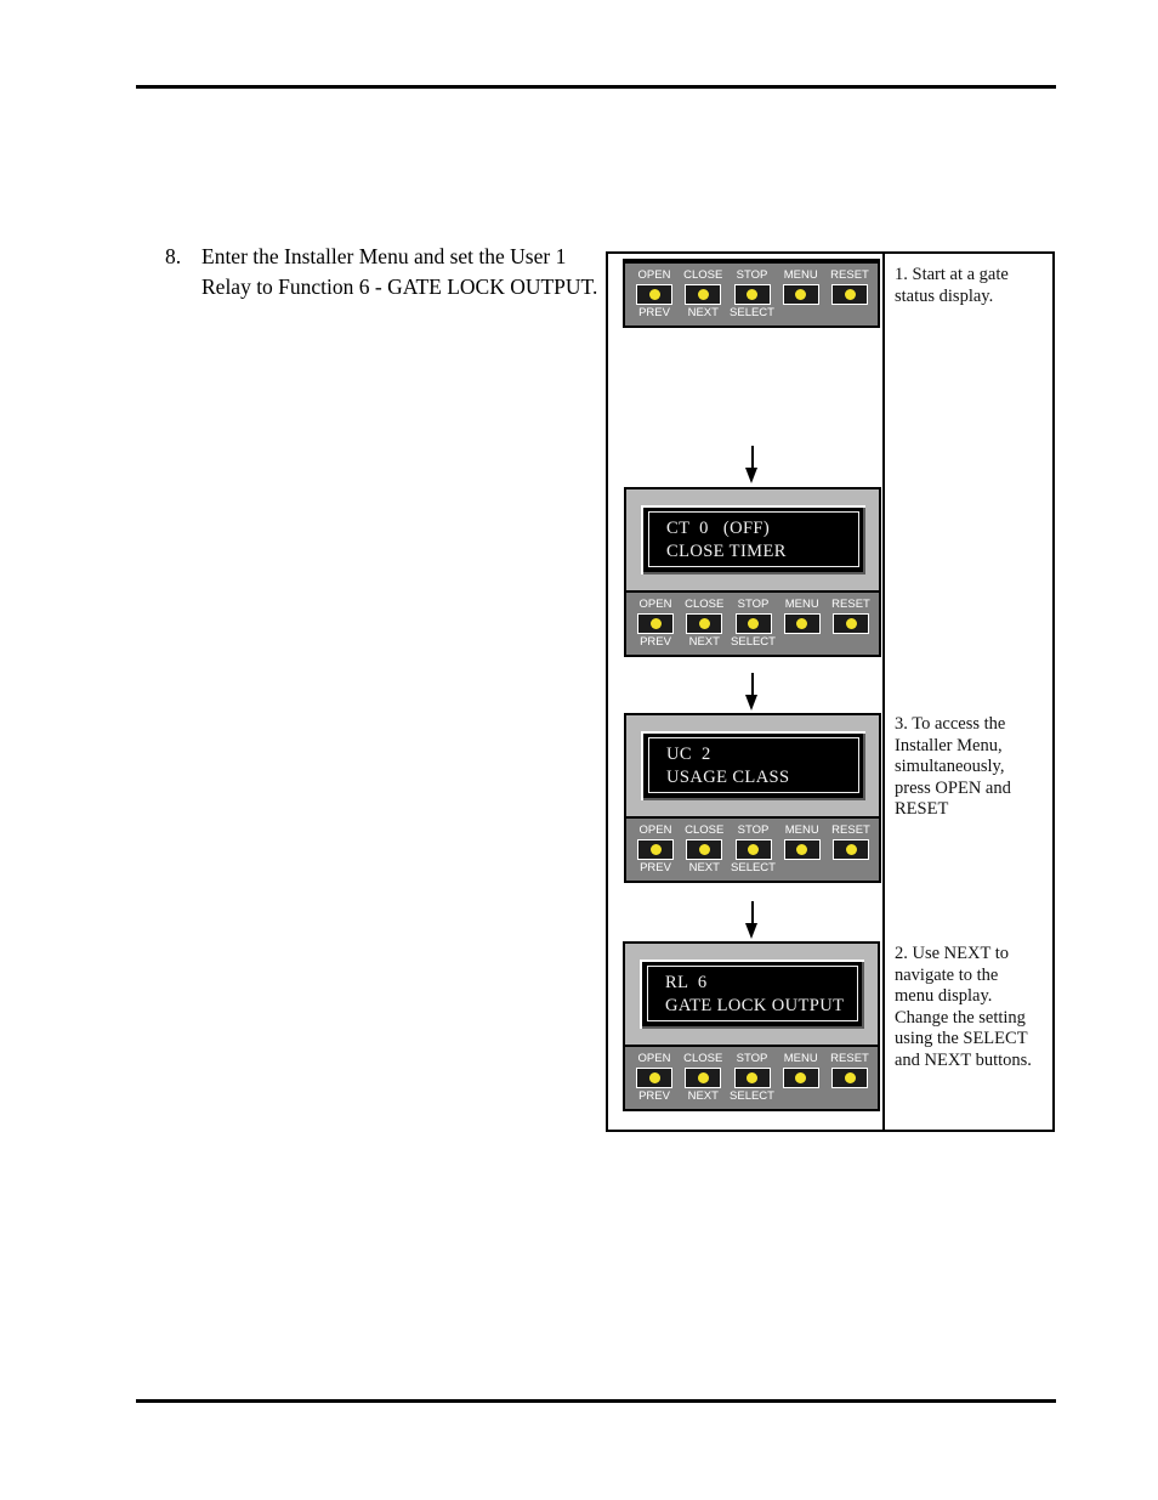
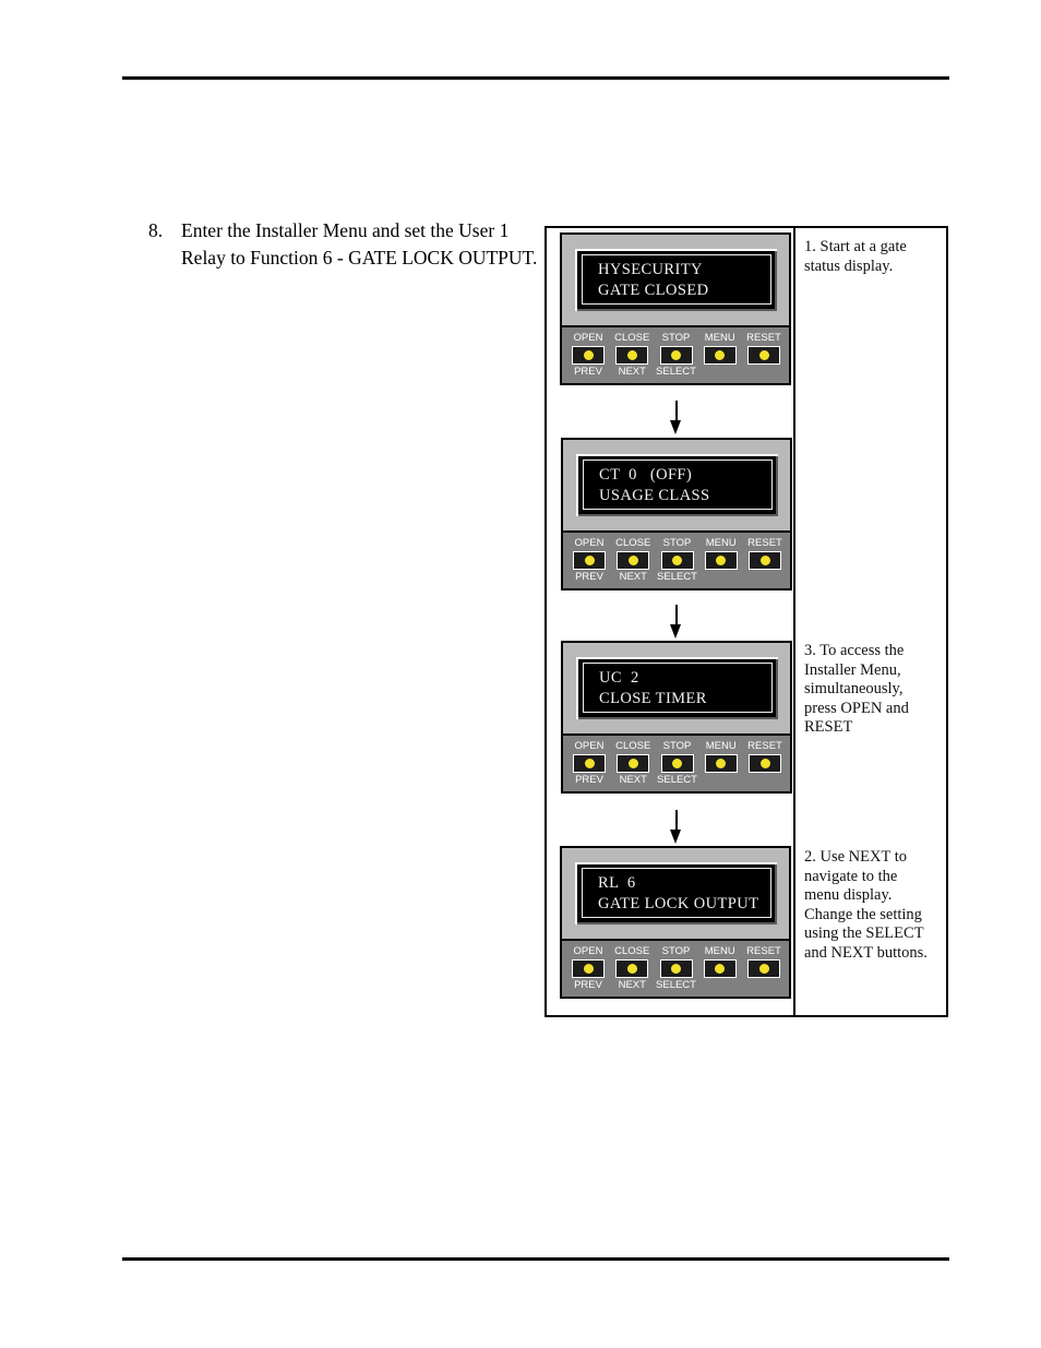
  8.
  Enter the Installer Menu and set the User 1 Relay to Function 6 - GATE LOCK OUTPUT.
+ HYSECURITY
+ GATE CLOSED
  OPEN
  PREV
  CLOSE
  NEXT
  STOP
  SELECT
  MENU
  RESET
  CT 0 (OFF)
- CLOSE TIMER
+ USAGE CLASS
  OPEN
  PREV
  CLOSE
  NEXT
  STOP
  SELECT
  MENU
  RESET
  UC 2
- USAGE CLASS
+ CLOSE TIMER
  OPEN
  PREV
  CLOSE
  NEXT
  STOP
  SELECT
  MENU
  RESET
  RL 6
  GATE LOCK OUTPUT
  OPEN
  PREV
  CLOSE
  NEXT
  STOP
  SELECT
  MENU
  RESET
  1. Start at a gate status display.
  3. To access the Installer Menu, simultaneously, press OPEN and RESET
  2. Use NEXT to navigate to the menu display. Change the setting using the SELECT and NEXT buttons.
